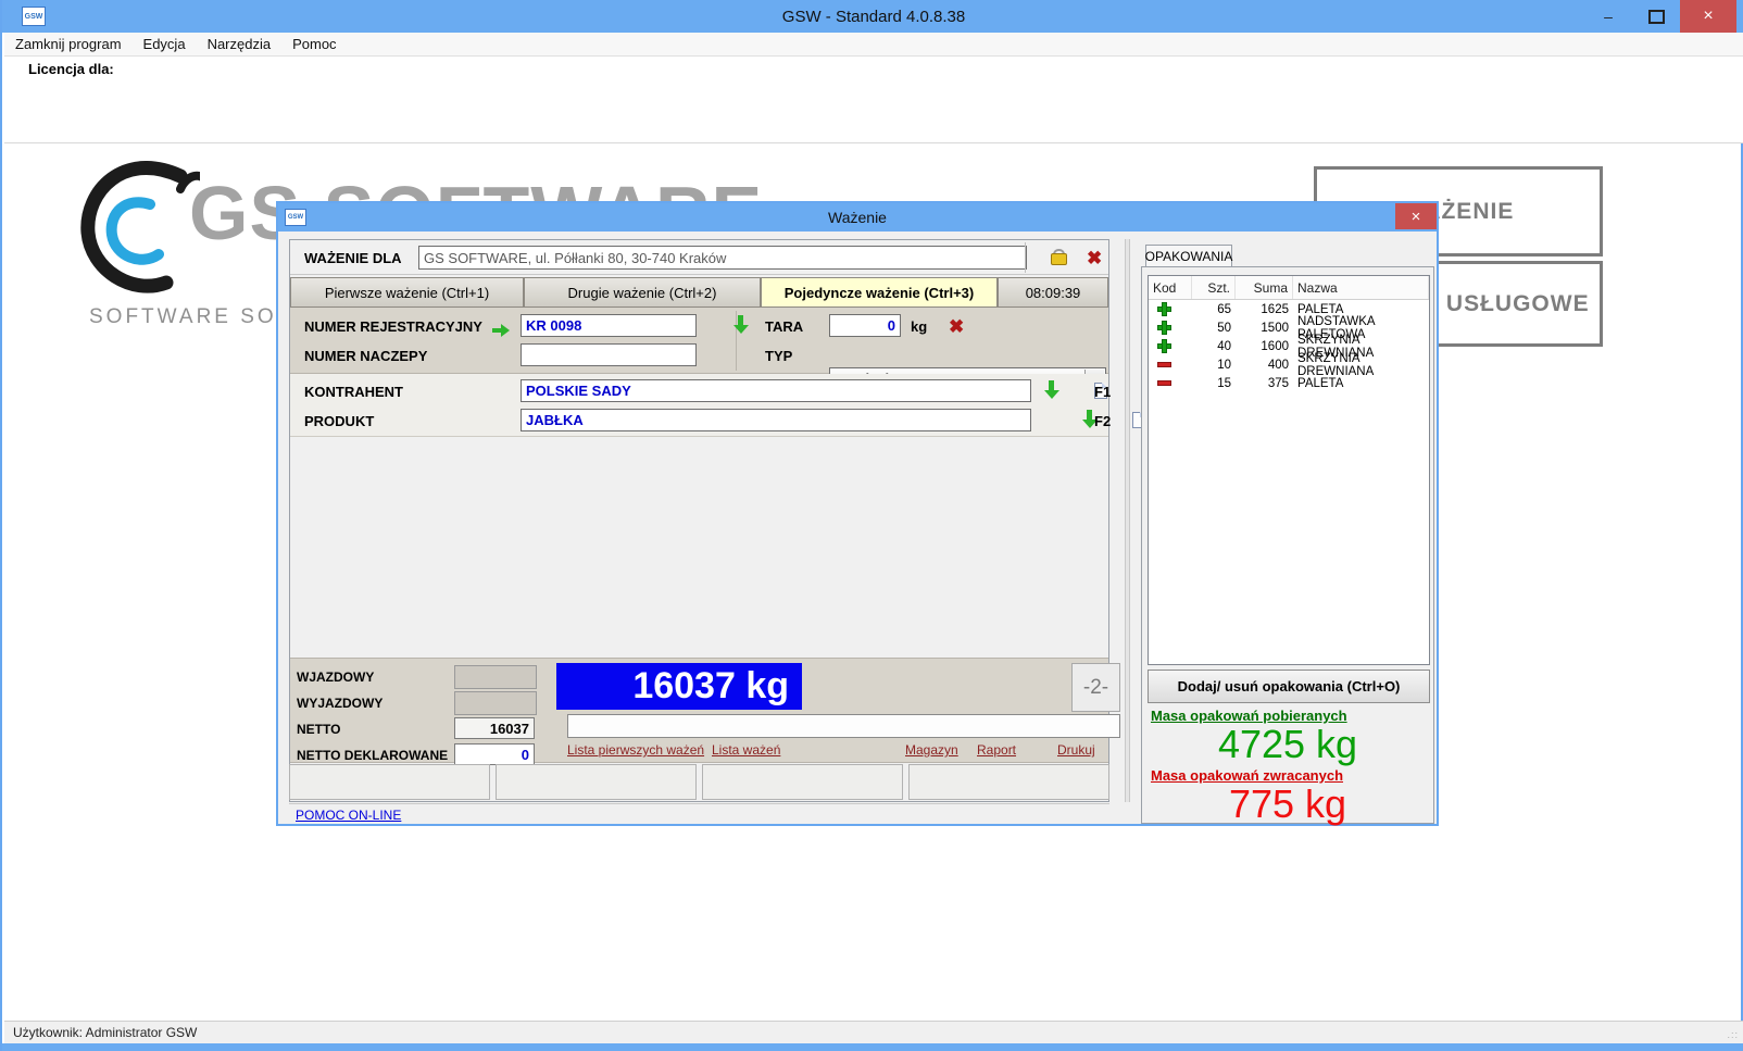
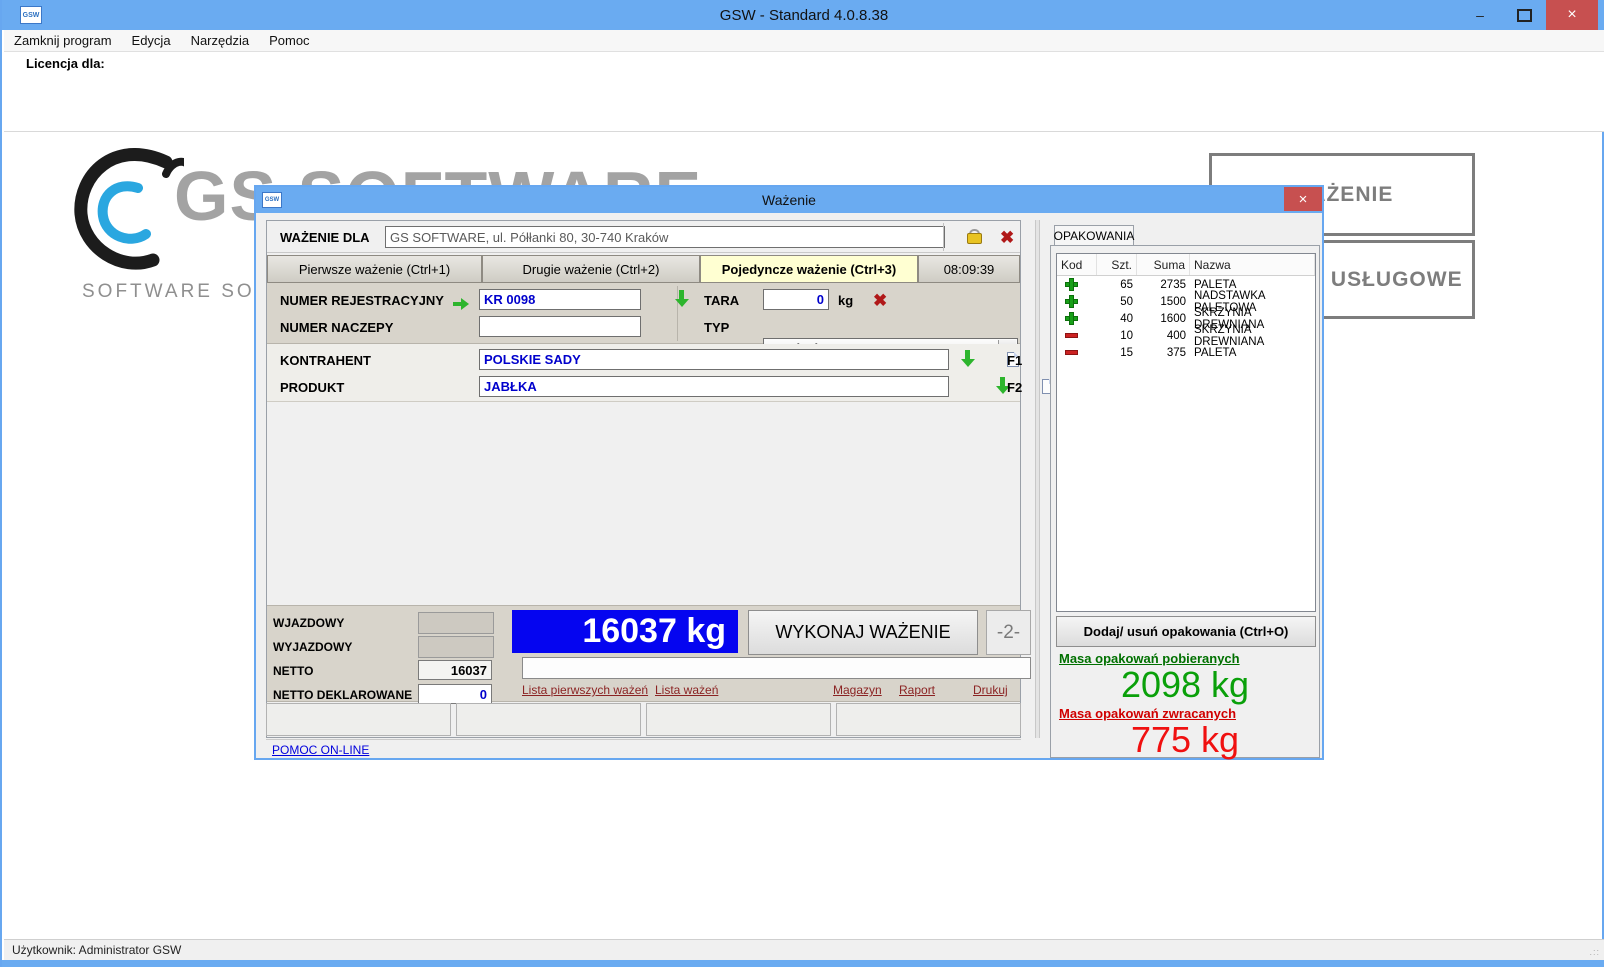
  GSW - Standard 4.0.8.38
  –
  ×
  Zamknij program
  Edycja
  Narzędzia
  Pomoc
  Licencja dla:
  ŻENIE
  Ważenie
  ×
  WAŻENIE DLA
  GS SOFTWARE, ul. Półłanki 80, 30-740 Kraków
  ✖
  Pierwsze ważenie (Ctrl+1)
  Drugie ważenie (Ctrl+2)
  Pojedyncze ważenie (Ctrl+3)
  08:09:39
  NUMER REJESTRACYJNY
  KR 0098
  TARA
  0
  kg
  ✖
  NUMER NACZEPY
  TYP
  KONTRAHENT
  POLSKIE SADY
  F1
  PRODUKT
  JABŁKA
  F2
  WJAZDOWY
  WYJAZDOWY
  NETTO
  NETTO DEKLAROWANE
  16037
  0
  16037 kg
+ WYKONAJ WAŻENIE
  -2-
  Lista pierwszych ważeń
  Lista ważeń
  Magazyn
  Raport
  Drukuj
  POMOC ON-LINE
  OPAKOWANIA
  Kod
  Szt.
  Suma
  Nazwa
  65
- 1625
+ 2735
  PALETA
  50
  1500
  NADSTAWKA PALETOWA
  40
  1600
  SKRZYNIA DREWNIANA
  10
  400
  SKRZYNIA DREWNIANA
  15
  375
  PALETA
  Dodaj/ usuń opakowania (Ctrl+O)
  Masa opakowań pobieranych
- 4725 kg
+ 2098 kg
  Masa opakowań zwracanych
  775 kg
  Użytkownik: Administrator GSW
  .::
